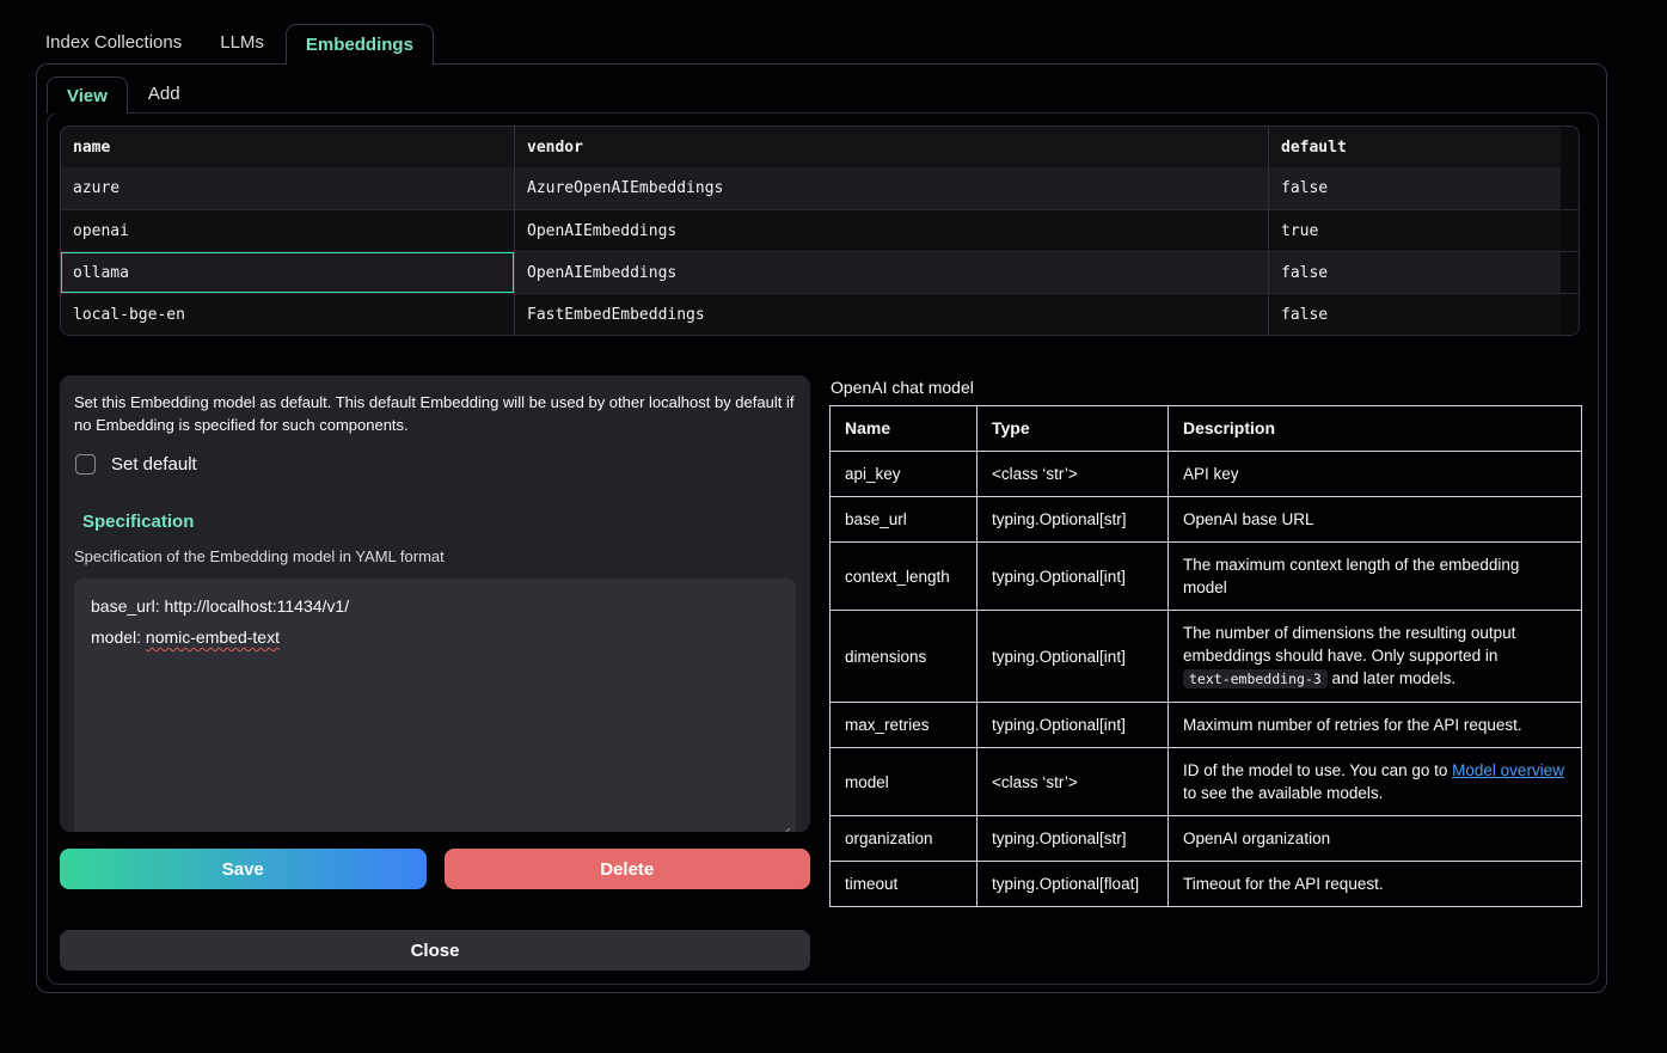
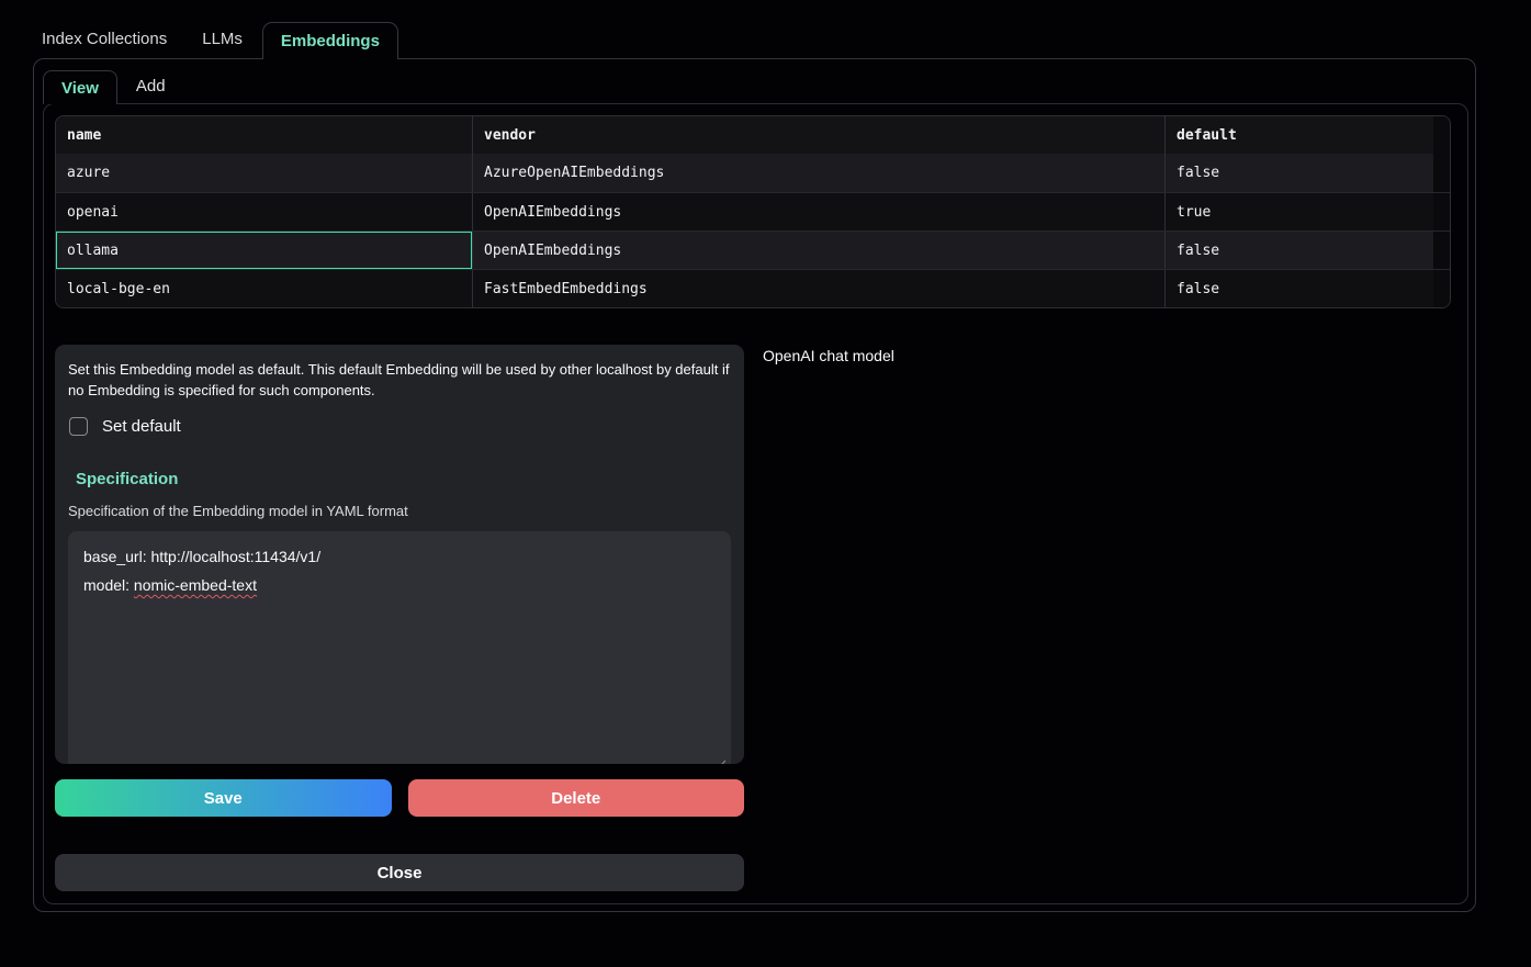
  Index Collections
  LLMs
  Embeddings
  View
  Add
  name
  vendor
  default
  azure
  AzureOpenAIEmbeddings
  false
  openai
  OpenAIEmbeddings
  true
  ollama
  OpenAIEmbeddings
  false
  local-bge-en
  FastEmbedEmbeddings
  false
  Set this Embedding model as default. This default Embedding will be used by other localhost by default if no Embedding is specified for such components.
  Set default
  Specification
  Specification of the Embedding model in YAML format
  base_url: http://localhost:11434/v1/
  model: nomic-embed-text
  Save
  Delete
  Close
  OpenAI chat model
- Name	Type	Description
- api_key	<class ‘str’>	API key
- base_url	typing.Optional[str]	OpenAI base URL
- context_length	typing.Optional[int]	The maximum context length of the embedding model
- dimensions	typing.Optional[int]	The number of dimensions the resulting output embeddings should have. Only supported in text-embedding-3 and later models.
- max_retries	typing.Optional[int]	Maximum number of retries for the API request.
- model	<class ‘str’>	ID of the model to use. You can go to Model overview to see the available models.
- organization	typing.Optional[str]	OpenAI organization
- timeout	typing.Optional[float]	Timeout for the API request.
